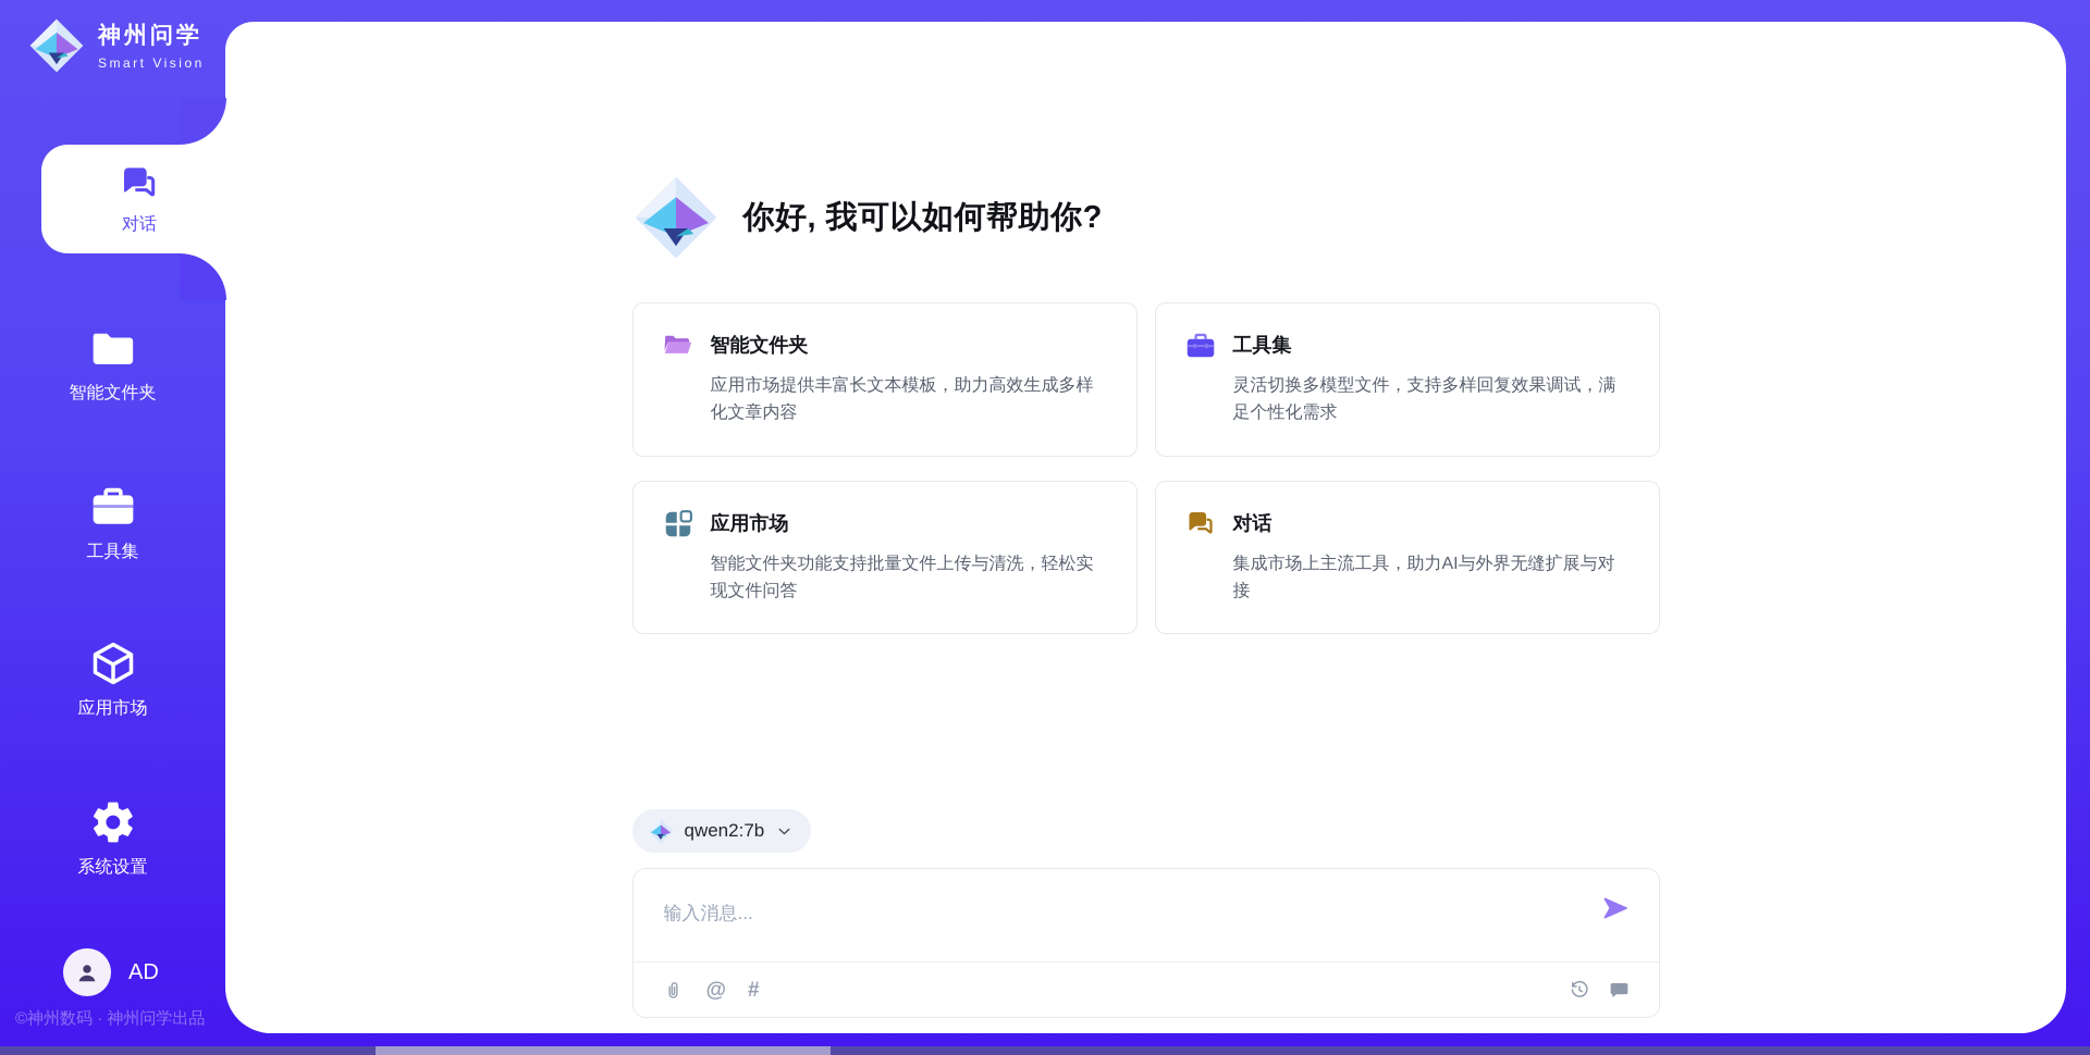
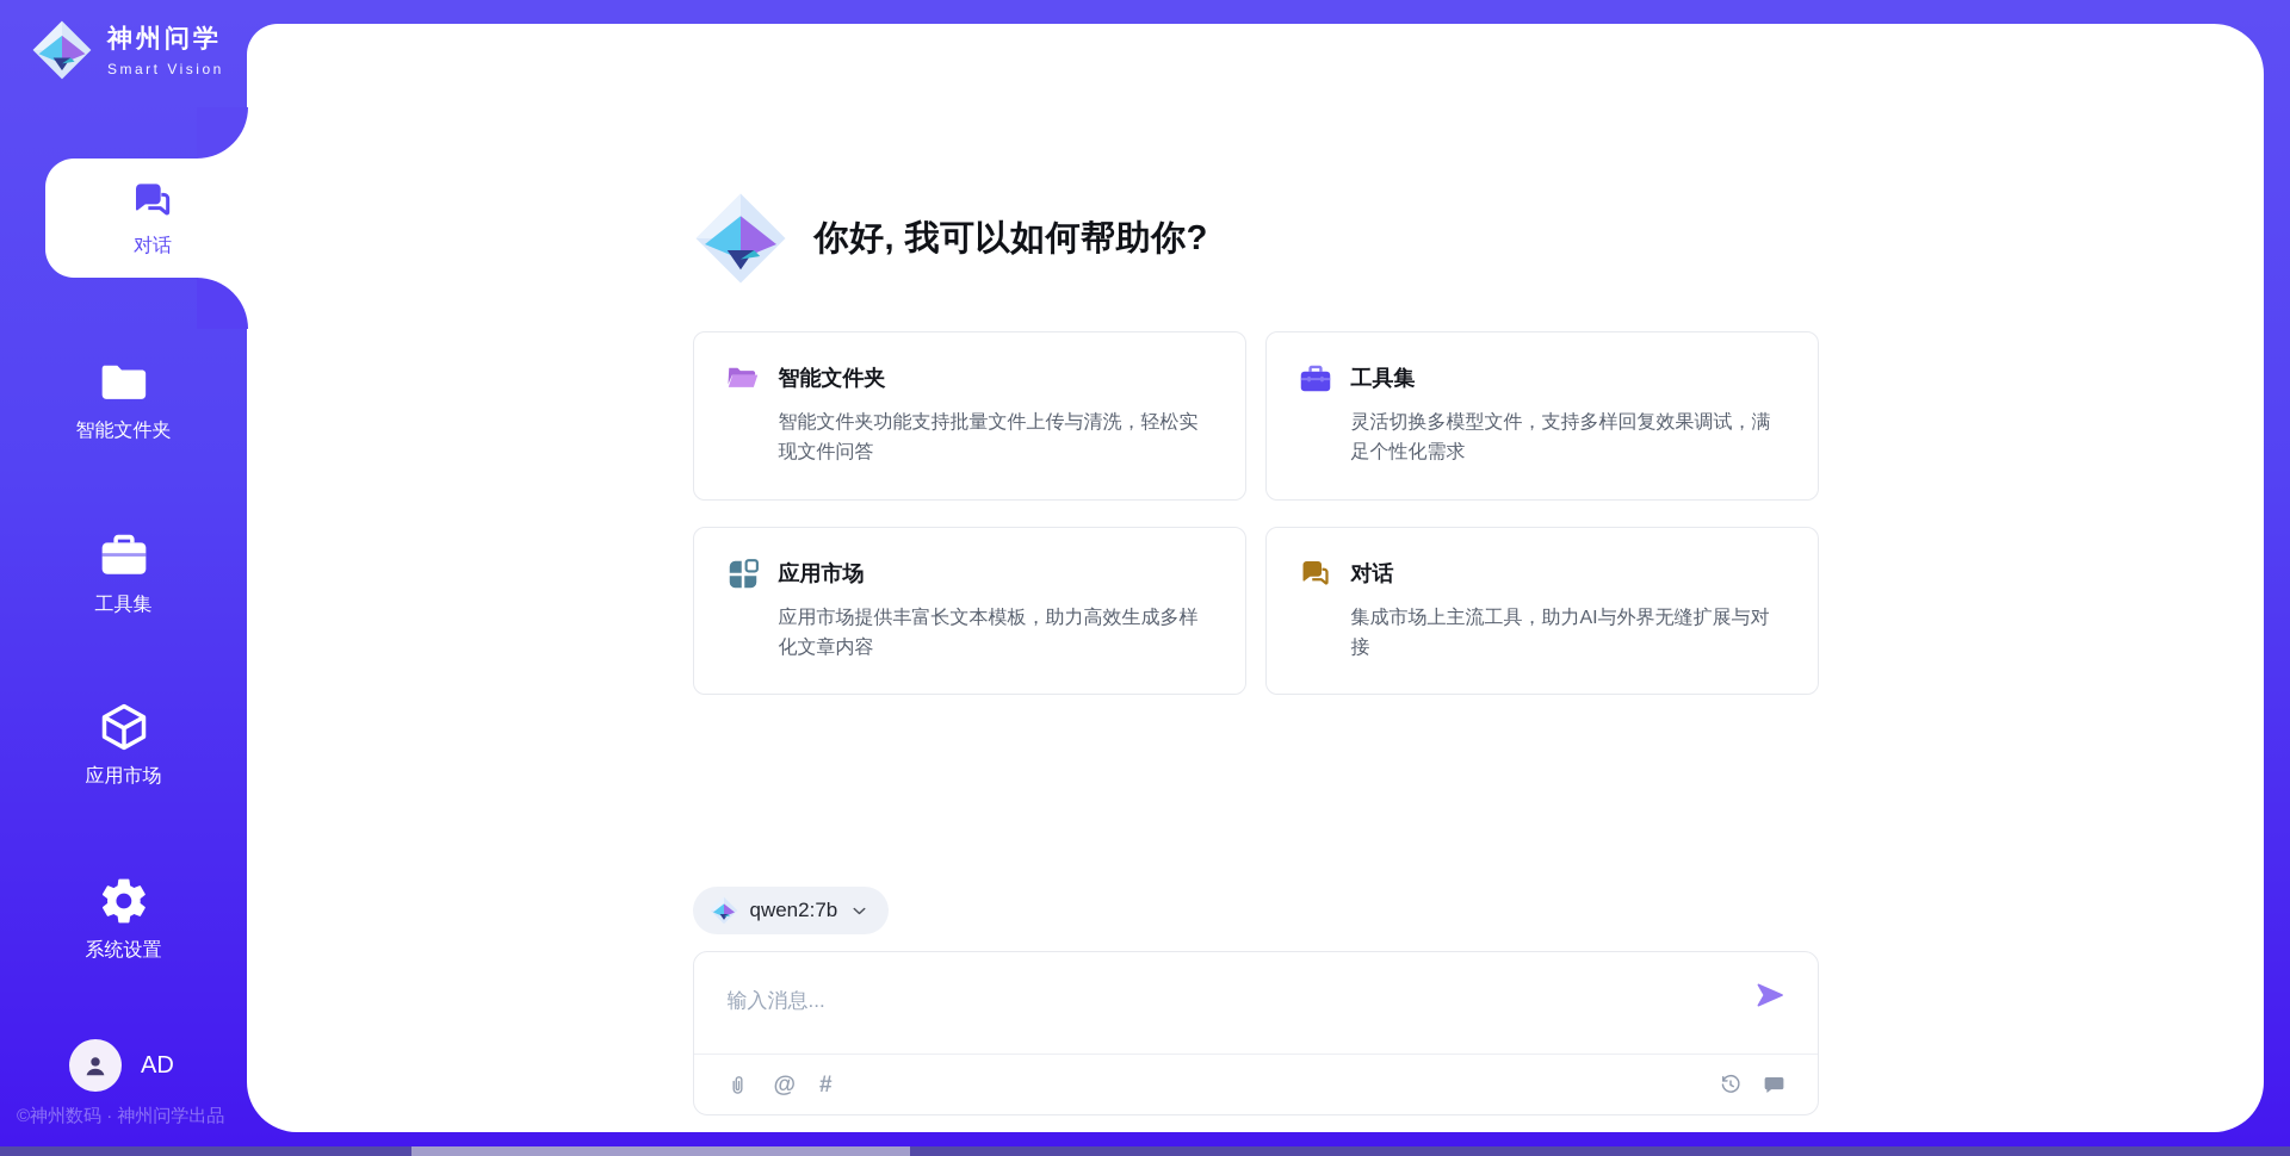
  神州问学
  Smart Vision
  对话
  智能文件夹
  工具集
  应用市场
  系统设置
  AD
  ©神州数码 · 神州问学出品
  你好, 我可以如何帮助你?
  智能文件夹
- 应用市场提供丰富长文本模板，助力高效生成多样化文章内容
+ 智能文件夹功能支持批量文件上传与清洗，轻松实现文件问答
  工具集
  灵活切换多模型文件，支持多样回复效果调试，满足个性化需求
  应用市场
- 智能文件夹功能支持批量文件上传与清洗，轻松实现文件问答
+ 应用市场提供丰富长文本模板，助力高效生成多样化文章内容
  对话
  集成市场上主流工具，助力AI与外界无缝扩展与对接
  qwen2:7b
  输入消息...
  @
  #
